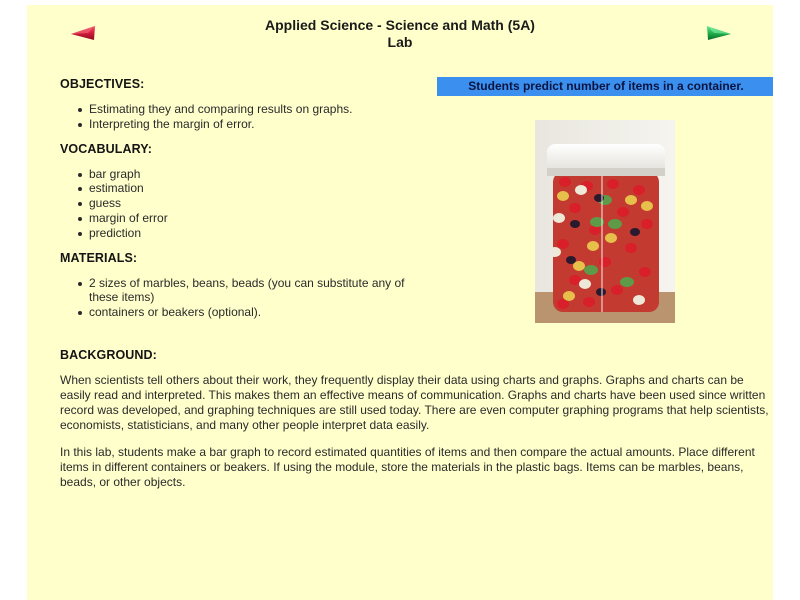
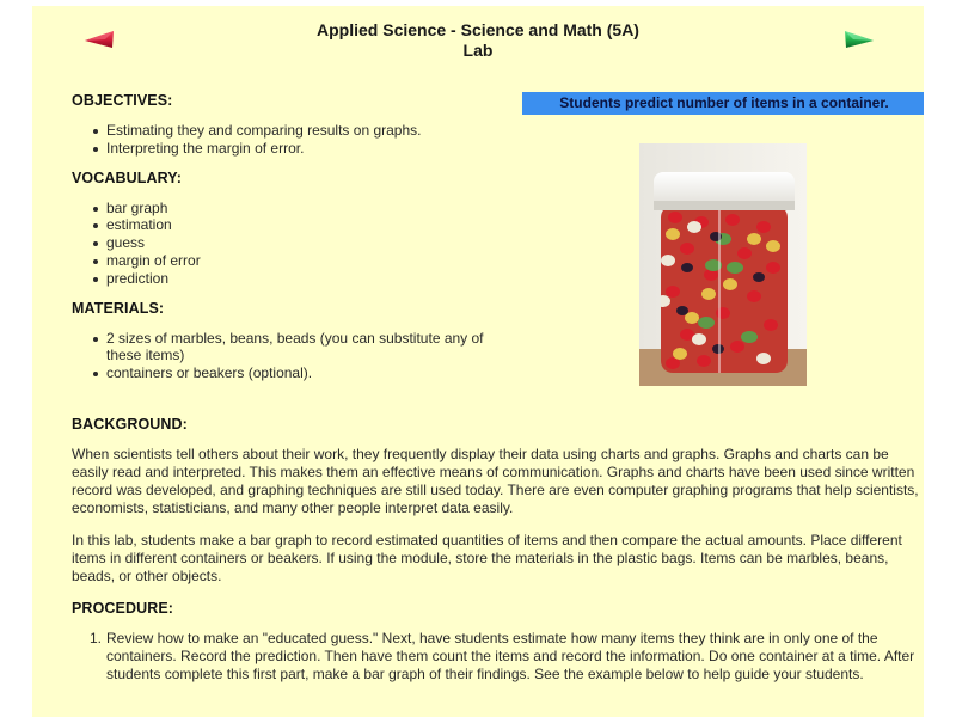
  Applied Science - Science and Math (5A)
  Lab
  OBJECTIVES:
  Estimating they and comparing results on graphs.
  Interpreting the margin of error.
  VOCABULARY:
  bar graph
  estimation
  guess
  margin of error
  prediction
  MATERIALS:
  2 sizes of marbles, beans, beads (you can substitute any of these items)
  containers or beakers (optional).
  Students predict number of items in a container.
  BACKGROUND:
  When scientists tell others about their work, they frequently display their data using charts and graphs. Graphs and charts can be easily read and interpreted. This makes them an effective means of communication. Graphs and charts have been used since written record was developed, and graphing techniques are still used today. There are even computer graphing programs that help scientists, economists, statisticians, and many other people interpret data easily.
  In this lab, students make a bar graph to record estimated quantities of items and then compare the actual amounts. Place different items in different containers or beakers. If using the module, store the materials in the plastic bags. Items can be marbles, beans, beads, or other objects.
+ PROCEDURE:
+ 1.
+ Review how to make an "educated guess." Next, have students estimate how many items they think are in only one of the containers. Record the prediction. Then have them count the items and record the information. Do one container at a time. After students complete this first part, make a bar graph of their findings. See the example below to help guide your students.
